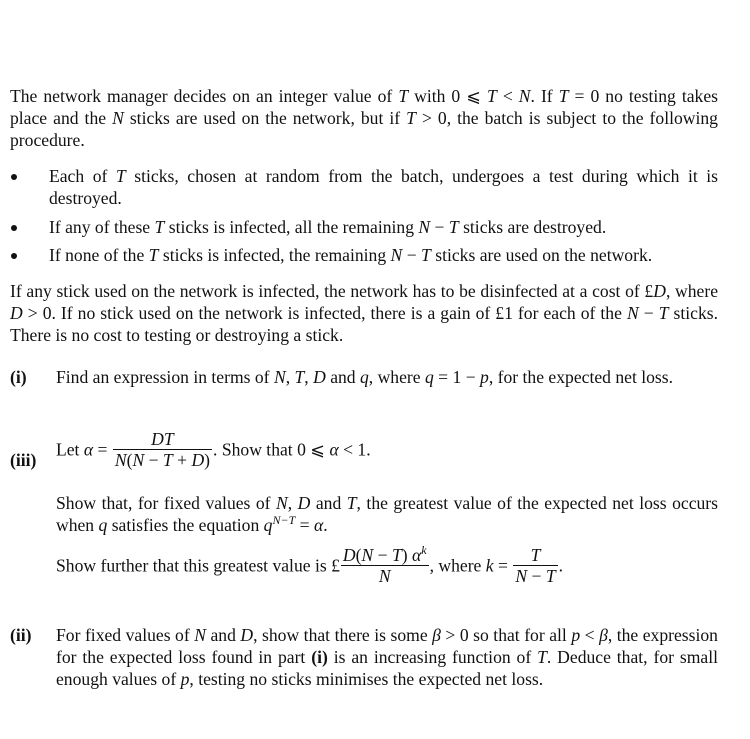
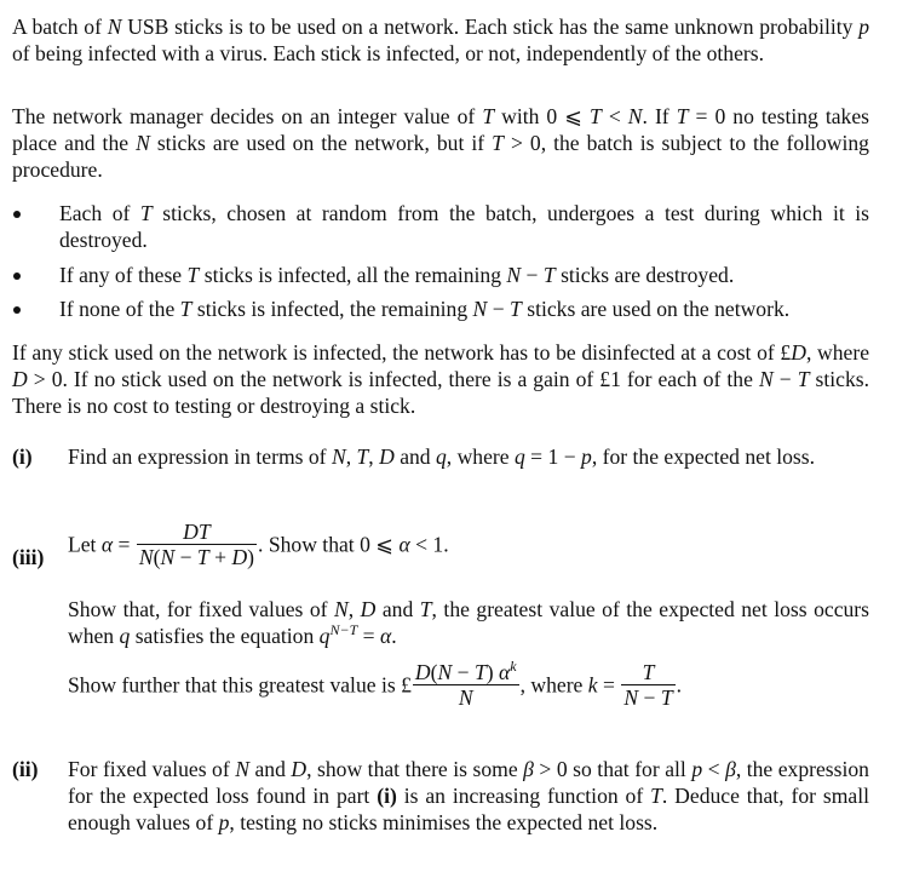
+ A batch of N USB sticks is to be used on a network. Each stick has the same unknown probability p of being infected with a virus. Each stick is infected, or not, independently of the others.
  The network manager decides on an integer value of T with 0 ⩽ T < N. If T = 0 no testing takes place and the N sticks are used on the network, but if T > 0, the batch is subject to the following procedure.
  Each of T sticks, chosen at random from the batch, undergoes a test during which it is destroyed.
  If any of these T sticks is infected, all the remaining N − T sticks are destroyed.
  If none of the T sticks is infected, the remaining N − T sticks are used on the network.
  If any stick used on the network is infected, the network has to be disinfected at a cost of £D, where D > 0. If no stick used on the network is infected, there is a gain of £1 for each of the N − T sticks. There is no cost to testing or destroying a stick.
  (i)
  Find an expression in terms of N, T, D and q, where q = 1 − p, for the expected net loss.
  (iii)
  Let α =
  DT
  N(N − T + D)
  . Show that 0 ⩽ α < 1.
  Show that, for fixed values of N, D and T, the greatest value of the expected net loss occurs when q satisfies the equation qN−T = α.
  Show further that this greatest value is £
  D(N − T) αk
  N
  , where k =
  T
  N − T
  .
  (ii)
  For fixed values of N and D, show that there is some β > 0 so that for all p < β, the expression for the expected loss found in part (i) is an increasing function of T. Deduce that, for small enough values of p, testing no sticks minimises the expected net loss.
